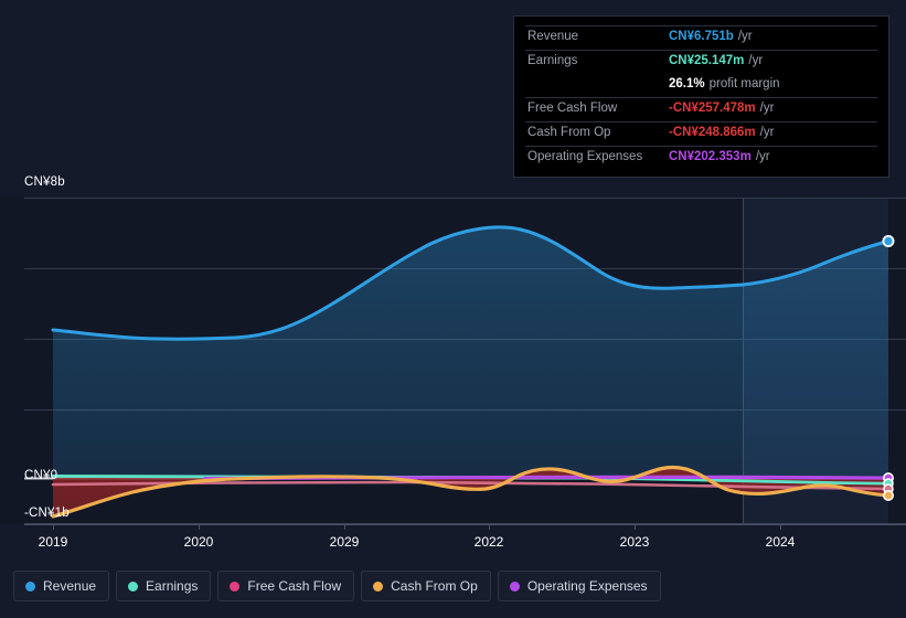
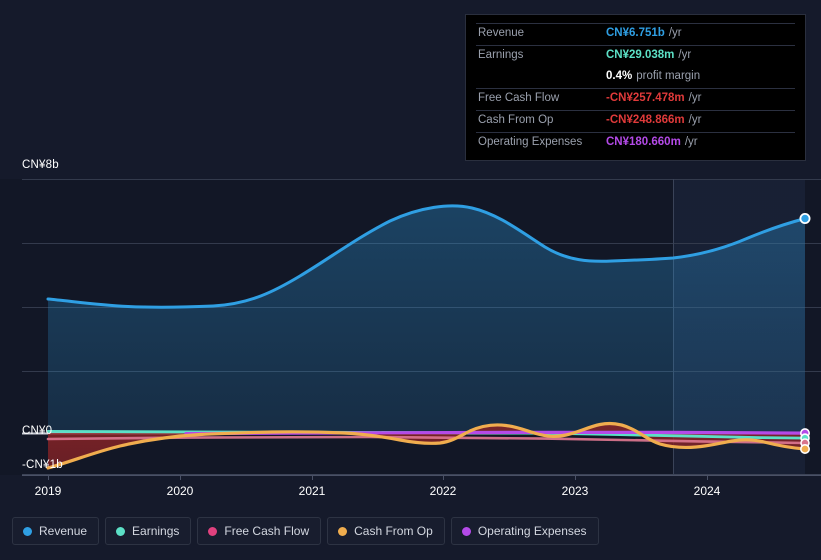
  CN¥8b
  CN¥0
  -CN¥1b
  2019
  2020
- 2029
+ 2021
  2022
  2023
  2024
  Revenue
  CN¥6.751b
  /yr
  Earnings
- CN¥25.147m
+ CN¥29.038m
  /yr
- 26.1%
+ 0.4%
  profit margin
  Free Cash Flow
  -CN¥257.478m
  /yr
  Cash From Op
  -CN¥248.866m
  /yr
  Operating Expenses
- CN¥202.353m
+ CN¥180.660m
  /yr
  Revenue
  Earnings
  Free Cash Flow
  Cash From Op
  Operating Expenses
